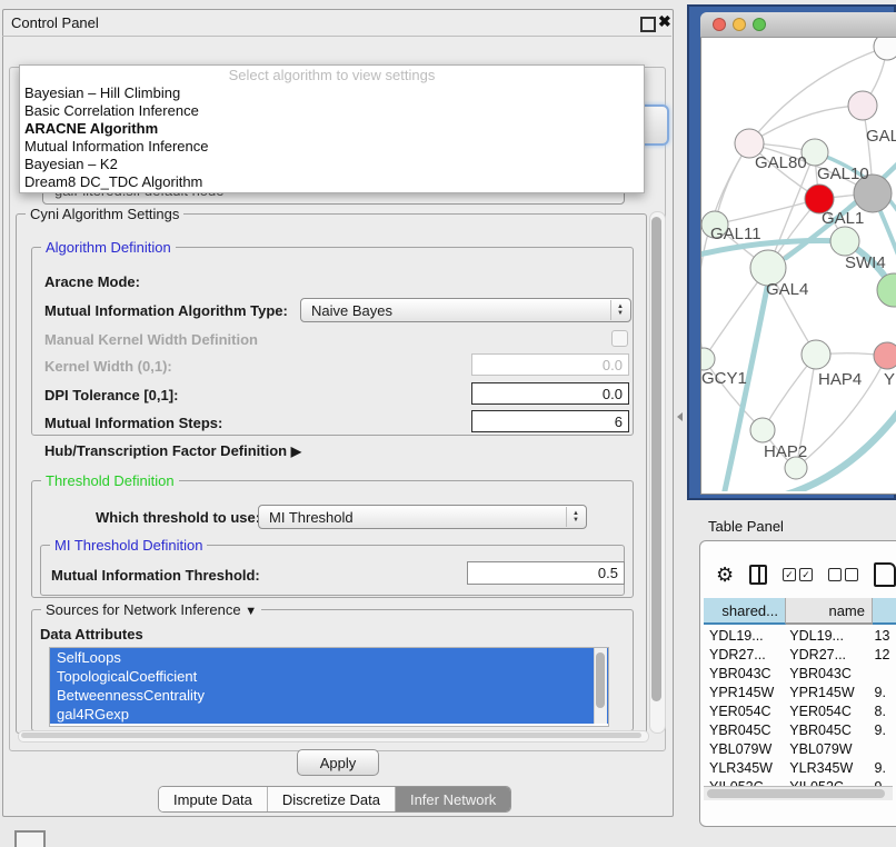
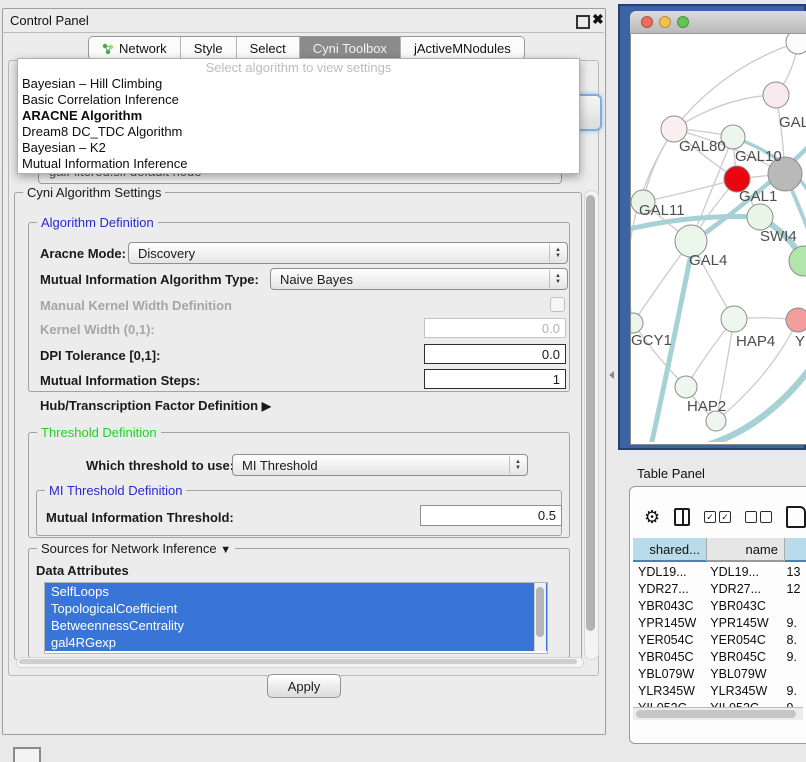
  Control Panel
  ✖
+ Network
+ Style
+ Select
+ Cyni Toolbox
+ jActiveMNodules
  Select algorithm to view settings
  Bayesian – Hill Climbing
  Basic Correlation Inference
  ARACNE Algorithm
- Mutual Information Inference
+ Dream8 DC_TDC Algorithm
  Bayesian – K2
- Dream8 DC_TDC Algorithm
+ Mutual Information Inference
  Cyni Algorithm Settings
  Algorithm Definition
  Aracne Mode:
+ Discovery
  Mutual Information Algorithm Type:
  Naive Bayes
  Manual Kernel Width Definition
  Kernel Width (0,1):
  0.0
  DPI Tolerance [0,1]:
  0.0
  Mutual Information Steps:
- 6
+ 1
  Hub/Transcription Factor Definition ▶
  Threshold Definition
  Which threshold to use
  MI Threshold
  MI Threshold Definition
  Mutual Information Threshold:
  0.5
  Sources for Network Inference ▼
  Data Attributes
  SelfLoops
  TopologicalCoefficient
  BetweennessCentrality
  gal4RGexp
  Apply
- Impute Data
- Discretize Data
- Infer Network
  GAL
  GAL80
  GAL10
  GAL1
  GAL11
  SWI4
  GAL4
  GCY1
  HAP4
  Y
  HAP2
  Table Panel
  ⚙
  ✓
  ✓
  shared...
  name
  YDL19...
  YDL19...
  13
  YDR27...
  YDR27...
  12
  YBR043C
  YBR043C
  YPR145W
  YPR145W
  9.
  YER054C
  YER054C
  8.
  YBR045C
  YBR045C
  9.
  YBL079W
  YBL079W
  YLR345W
  YLR345W
  9.
